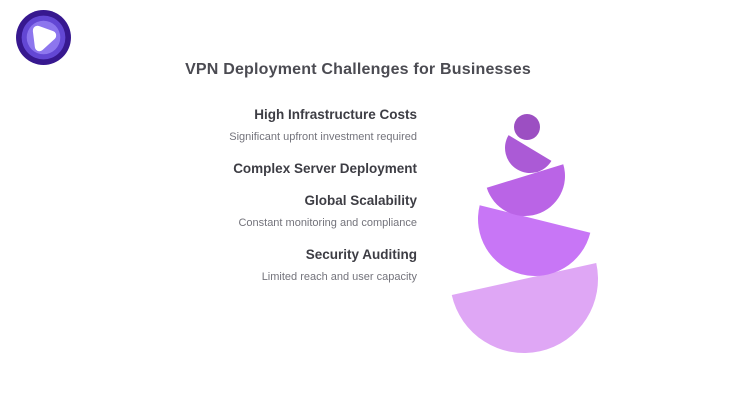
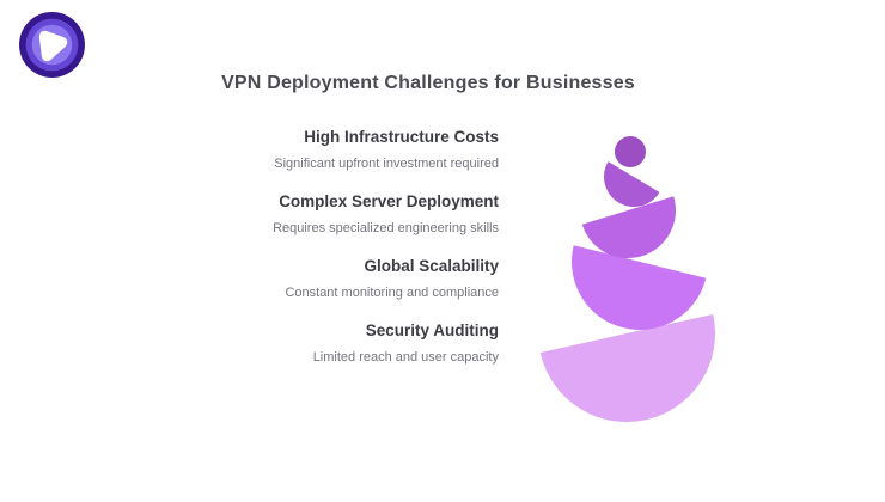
  VPN Deployment Challenges for Businesses
  High Infrastructure Costs
  Significant upfront investment required
  Complex Server Deployment
+ Requires specialized engineering skills
  Global Scalability
  Constant monitoring and compliance
  Security Auditing
  Limited reach and user capacity
